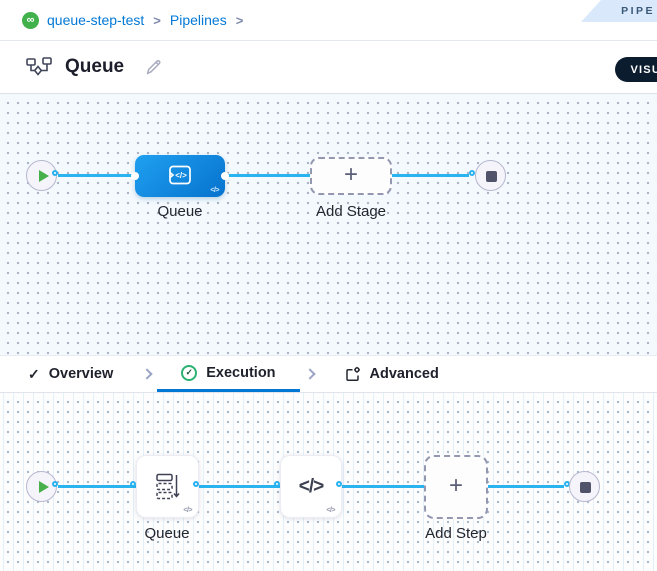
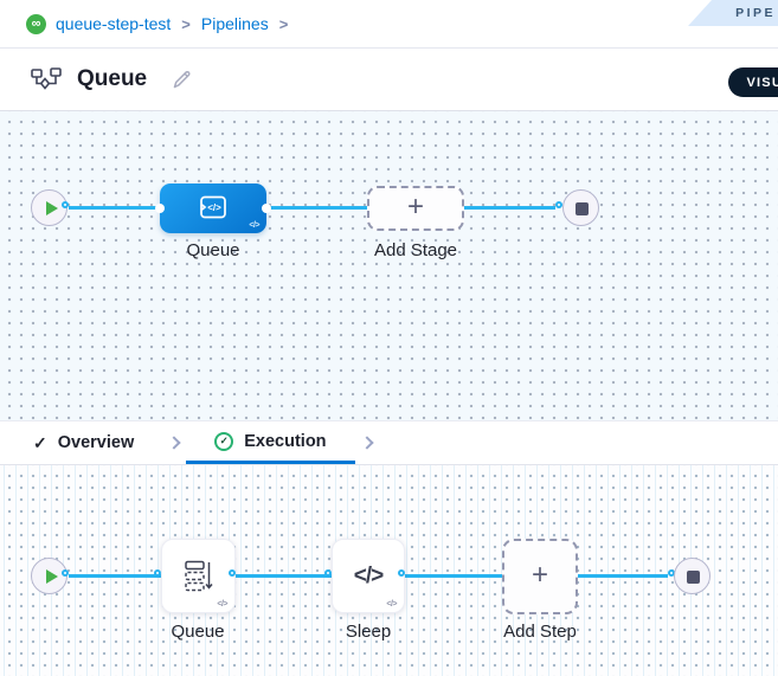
  ∞
  queue-step-test
  >
  Pipelines
  >
  PIPE
  Queue
  VISU
  </>
  Queue
  +
  Add Stage
  ✓
  Overview
  ✓
  Execution
- Advanced
  Queue
  </>
+ Sleep
  +
  Add Step
